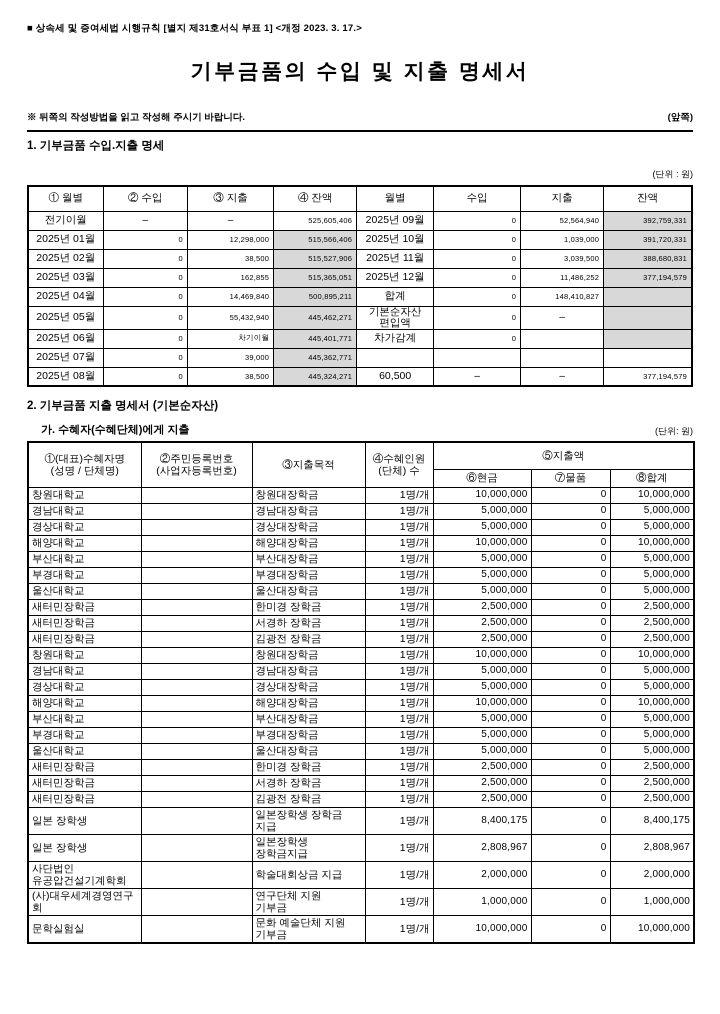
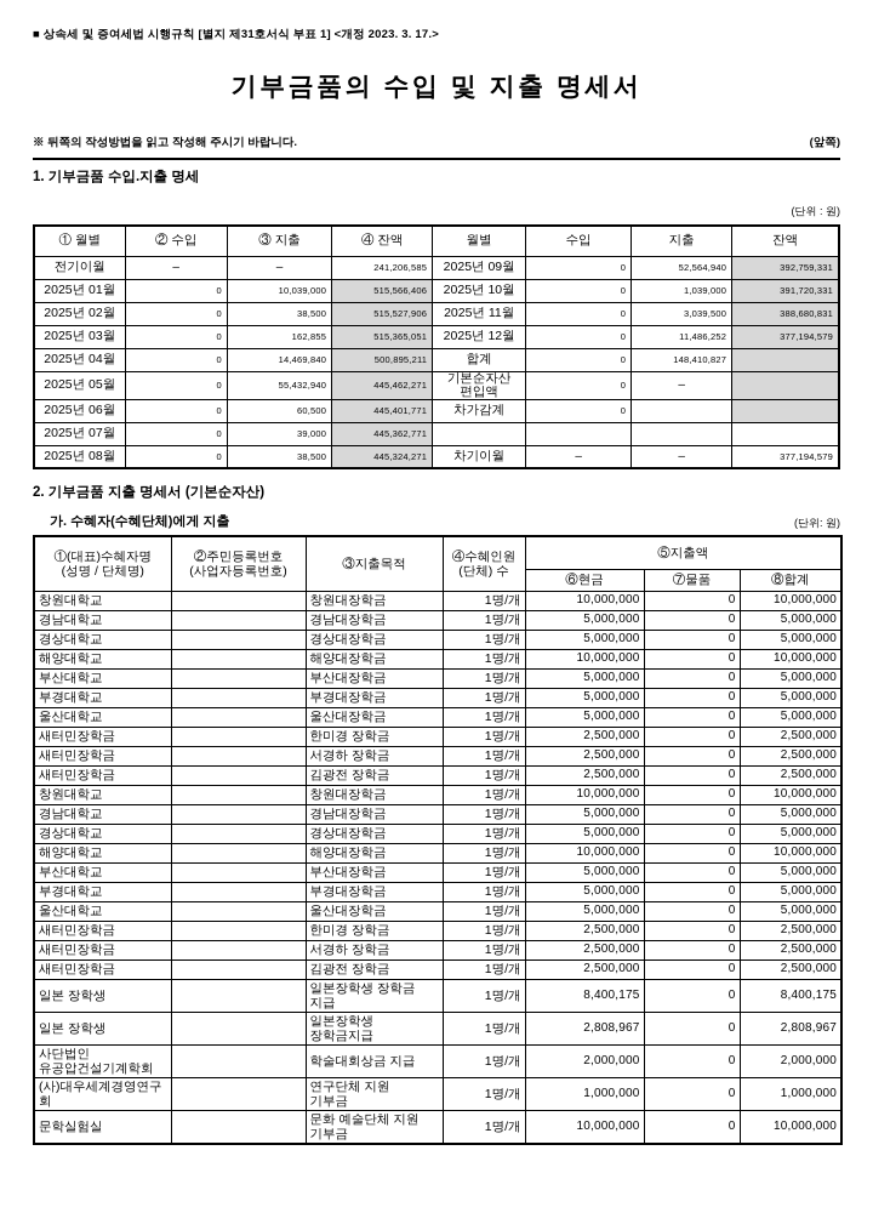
  ■ 상속세 및 증여세법 시행규칙 [별지 제31호서식 부표 1] <개정 2023. 3. 17.>
  기부금품의 수입 및 지출 명세서
  ※ 뒤쪽의 작성방법을 읽고 작성해 주시기 바랍니다.
  (앞쪽)
  1. 기부금품 수입.지출 명세
  (단위 : 원)
  ① 월별	② 수입	③ 지출	④ 잔액	월별	수입	지출	잔액
- 전기이월	–	–	525,605,406	2025년 09월	0	52,564,940	392,759,331
+ 전기이월	–	–	241,206,585	2025년 09월	0	52,564,940	392,759,331
- 2025년 01월	0	12,298,000	515,566,406	2025년 10월	0	1,039,000	391,720,331
+ 2025년 01월	0	10,039,000	515,566,406	2025년 10월	0	1,039,000	391,720,331
  2025년 02월	0	38,500	515,527,906	2025년 11월	0	3,039,500	388,680,831
  2025년 03월	0	162,855	515,365,051	2025년 12월	0	11,486,252	377,194,579
  2025년 04월	0	14,469,840	500,895,211	합계	0	148,410,827
  2025년 05월	0	55,432,940	445,462,271	기본순자산 편입액	0	–
- 2025년 06월	0	차기이월	445,401,771	차가감계	0
+ 2025년 06월	0	60,500	445,401,771	차가감계	0
  2025년 07월	0	39,000	445,362,771
- 2025년 08월	0	38,500	445,324,271	60,500	–	–	377,194,579
+ 2025년 08월	0	38,500	445,324,271	차기이월	–	–	377,194,579
  2. 기부금품 지출 명세서 (기본순자산)
  가. 수혜자(수혜단체)에게 지출
  (단위: 원)
  ①(대표)수혜자명 (성명 / 단체명)	②주민등록번호 (사업자등록번호)	③지출목적	④수혜인원 (단체) 수	⑤지출액
  ⑥현금	⑦물품	⑧합계
  창원대학교		창원대장학금	1명/개	10,000,000	0	10,000,000
  경남대학교		경남대장학금	1명/개	5,000,000	0	5,000,000
  경상대학교		경상대장학금	1명/개	5,000,000	0	5,000,000
  해양대학교		해양대장학금	1명/개	10,000,000	0	10,000,000
  부산대학교		부산대장학금	1명/개	5,000,000	0	5,000,000
  부경대학교		부경대장학금	1명/개	5,000,000	0	5,000,000
  울산대학교		울산대장학금	1명/개	5,000,000	0	5,000,000
  새터민장학금		한미경 장학금	1명/개	2,500,000	0	2,500,000
  새터민장학금		서경하 장학금	1명/개	2,500,000	0	2,500,000
  새터민장학금		김광전 장학금	1명/개	2,500,000	0	2,500,000
  창원대학교		창원대장학금	1명/개	10,000,000	0	10,000,000
  경남대학교		경남대장학금	1명/개	5,000,000	0	5,000,000
  경상대학교		경상대장학금	1명/개	5,000,000	0	5,000,000
  해양대학교		해양대장학금	1명/개	10,000,000	0	10,000,000
  부산대학교		부산대장학금	1명/개	5,000,000	0	5,000,000
  부경대학교		부경대장학금	1명/개	5,000,000	0	5,000,000
  울산대학교		울산대장학금	1명/개	5,000,000	0	5,000,000
  새터민장학금		한미경 장학금	1명/개	2,500,000	0	2,500,000
  새터민장학금		서경하 장학금	1명/개	2,500,000	0	2,500,000
  새터민장학금		김광전 장학금	1명/개	2,500,000	0	2,500,000
  일본 장학생		일본장학생 장학금 지급	1명/개	8,400,175	0	8,400,175
  일본 장학생		일본장학생 장학금지급	1명/개	2,808,967	0	2,808,967
  사단법인 유공압건설기계학회		학술대회상금 지급	1명/개	2,000,000	0	2,000,000
  (사)대우세계경영연구 회		연구단체 지원 기부금	1명/개	1,000,000	0	1,000,000
  문학실험실		문화 예술단체 지원 기부금	1명/개	10,000,000	0	10,000,000
